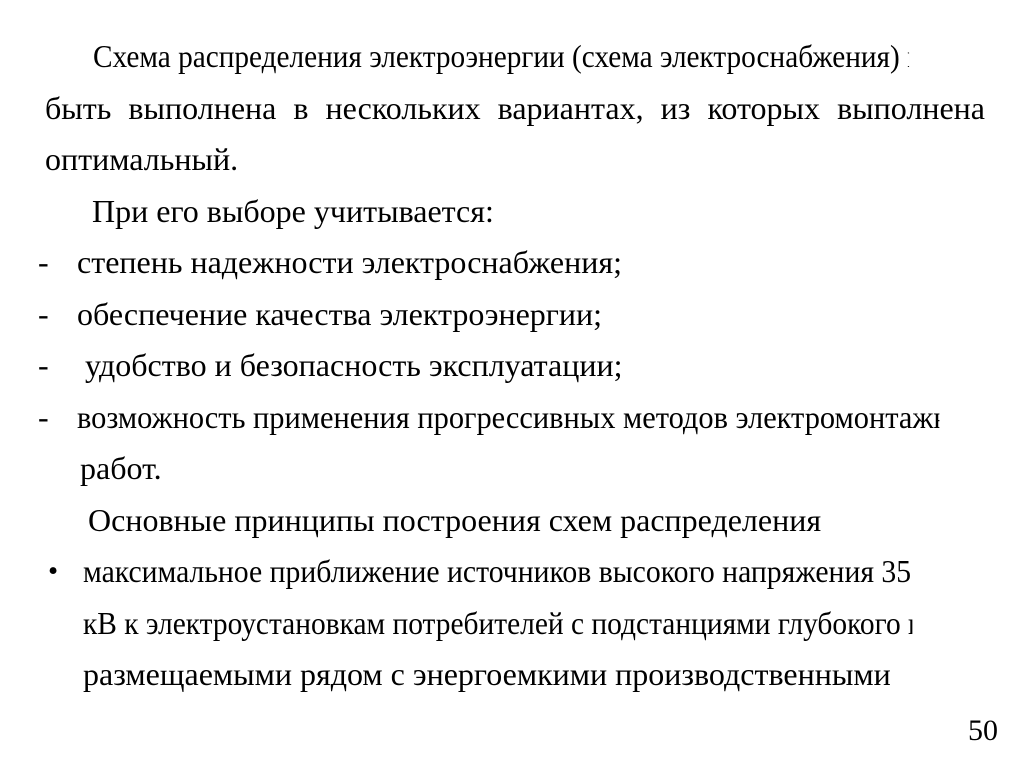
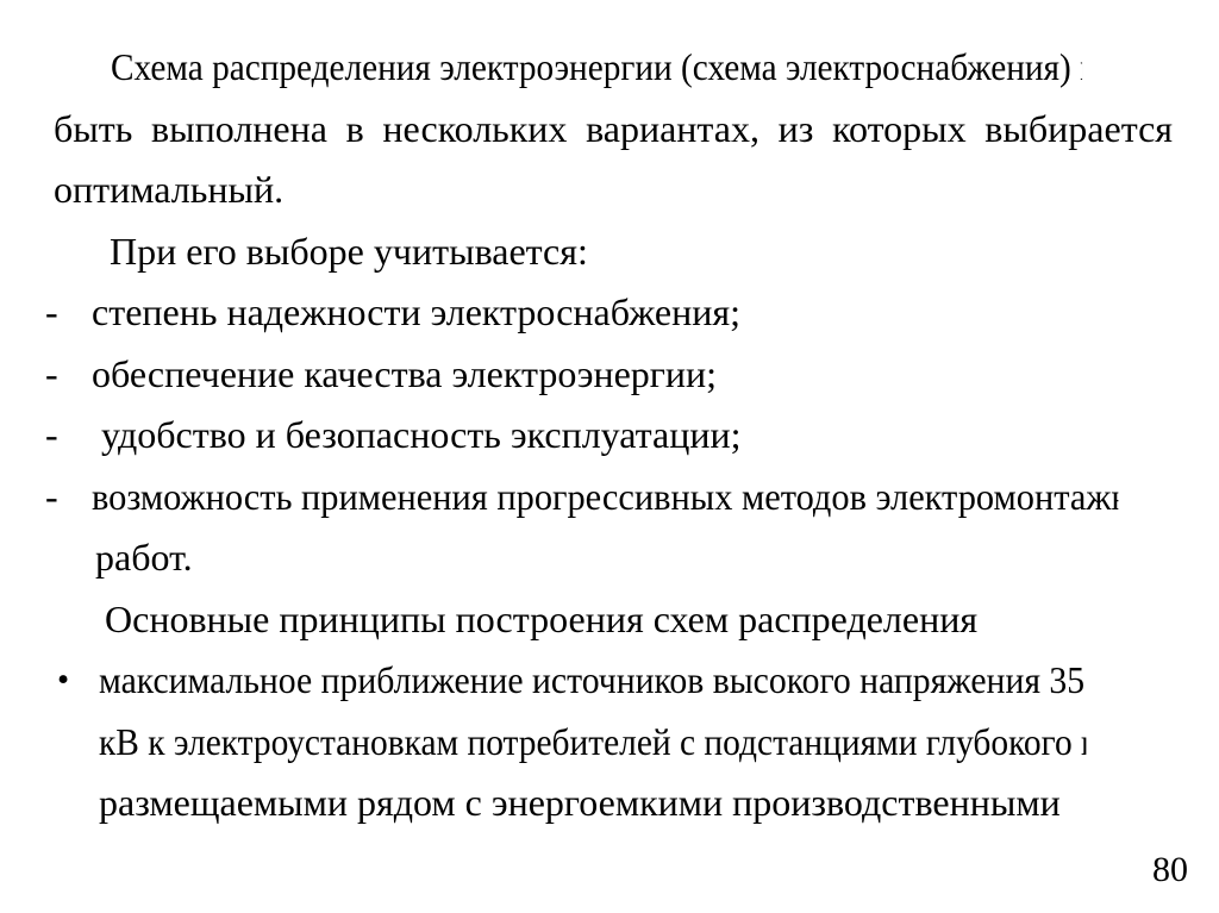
  Схема распределения электроэнергии (схема электроснабжения)
- быть выполнена в нескольких вариантах, из которых выполнена
+ быть выполнена в нескольких вариантах, из которых выбирается
  оптимальный.
  При его выборе учитывается:
  -
  степень надежности электроснабжения;
  -
  обеспечение качества электроэнергии;
  -
  удобство и безопасность эксплуатации;
  -
  возможность применения прогрессивных методов электромонтаж
  работ.
  Основные принципы построения схем распределения
  •
  максимальное приближение источников высокого напряжения 35
  кВ к электроустановкам потребителей с подстанциями глубокого
  размещаемыми рядом с энергоемкими производственными
- 50
+ 80
